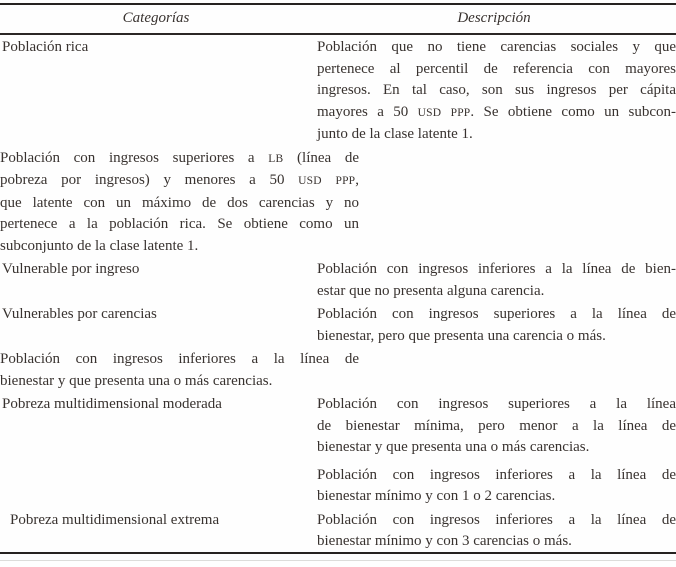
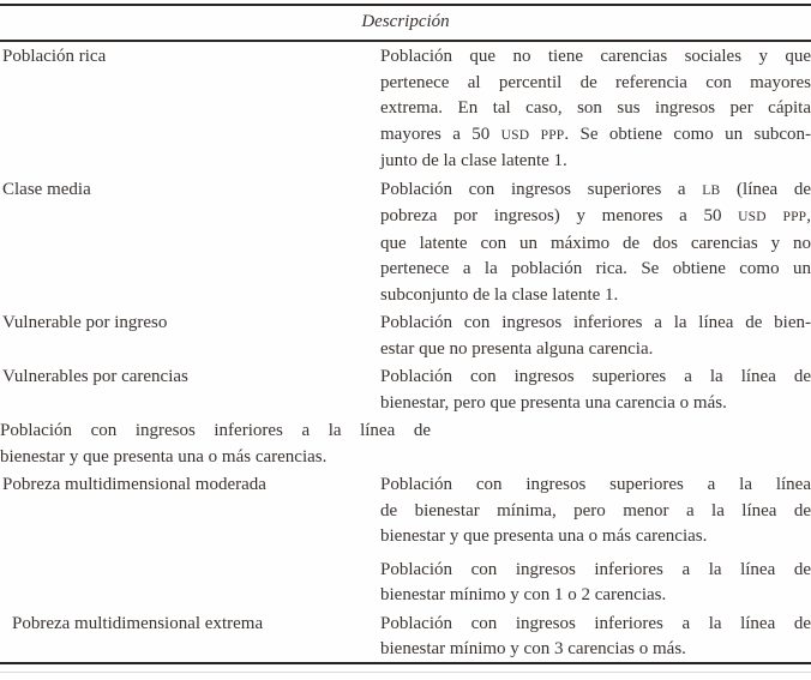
- Categorías
  Descripción
  Población rica
  Población que no tiene carencias sociales y que
  pertenece al percentil de referencia con mayores
- ingresos. En tal caso, son sus ingresos per cápita
+ extrema. En tal caso, son sus ingresos per cápita
  mayores a 50 USD PPP. Se obtiene como un subcon-
  junto de la clase latente 1.
+ Clase media
  Población con ingresos superiores a LB (línea de
  pobreza por ingresos) y menores a 50 USD PPP,
  que latente con un máximo de dos carencias y no
  pertenece a la población rica. Se obtiene como un
  subconjunto de la clase latente 1.
  Vulnerable por ingreso
  Población con ingresos inferiores a la línea de bien-
  estar que no presenta alguna carencia.
  Vulnerables por carencias
  Población con ingresos superiores a la línea de
  bienestar, pero que presenta una carencia o más.
  Población con ingresos inferiores a la línea de
  bienestar y que presenta una o más carencias.
  Pobreza multidimensional moderada
  Población con ingresos superiores a la línea
  de bienestar mínima, pero menor a la línea de
  bienestar y que presenta una o más carencias.
  Población con ingresos inferiores a la línea de
  bienestar mínimo y con 1 o 2 carencias.
  Pobreza multidimensional extrema
  Población con ingresos inferiores a la línea de
  bienestar mínimo y con 3 carencias o más.
